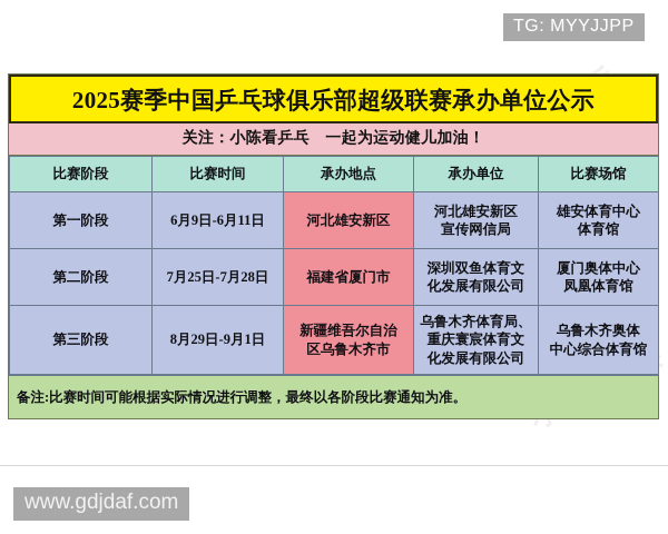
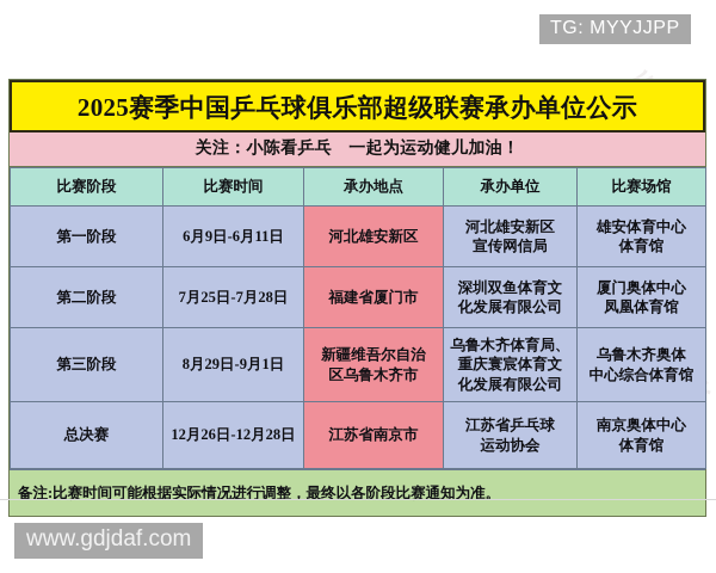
  TG: MYYJJPP
  2025赛季中国乒乓球俱乐部超级联赛承办单位公示
  关注：小陈看乒乓 一起为运动健儿加油！
  比赛阶段	比赛时间	承办地点	承办单位	比赛场馆
  第一阶段	6月9日-6月11日	河北雄安新区	河北雄安新区宣传网信局	雄安体育中心体育馆
  第二阶段	7月25日-7月28日	福建省厦门市	深圳双鱼体育文化发展有限公司	厦门奥体中心凤凰体育馆
  第三阶段	8月29日-9月1日	新疆维吾尔自治区乌鲁木齐市	乌鲁木齐体育局、重庆寰宸体育文化发展有限公司	乌鲁木齐奥体中心综合体育馆
+ 总决赛	12月26日-12月28日	江苏省南京市	江苏省乒乓球运动协会	南京奥体中心体育馆
  备注:比赛时间可能根据实际情况进行调整，最终以各阶段比赛通知为准。
  www.gdjdaf.com
